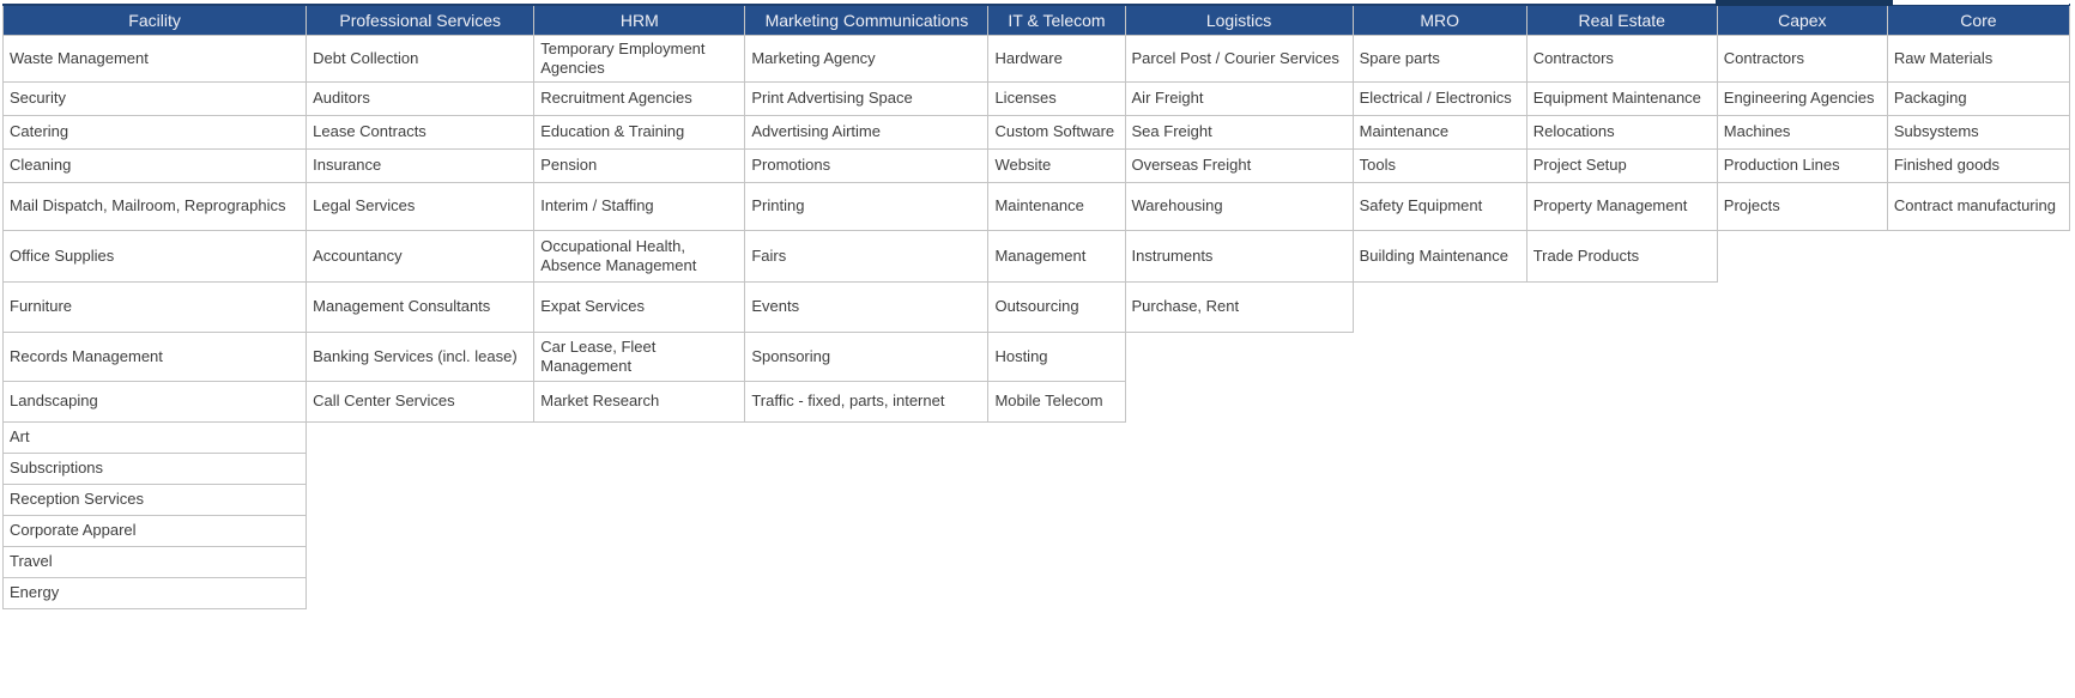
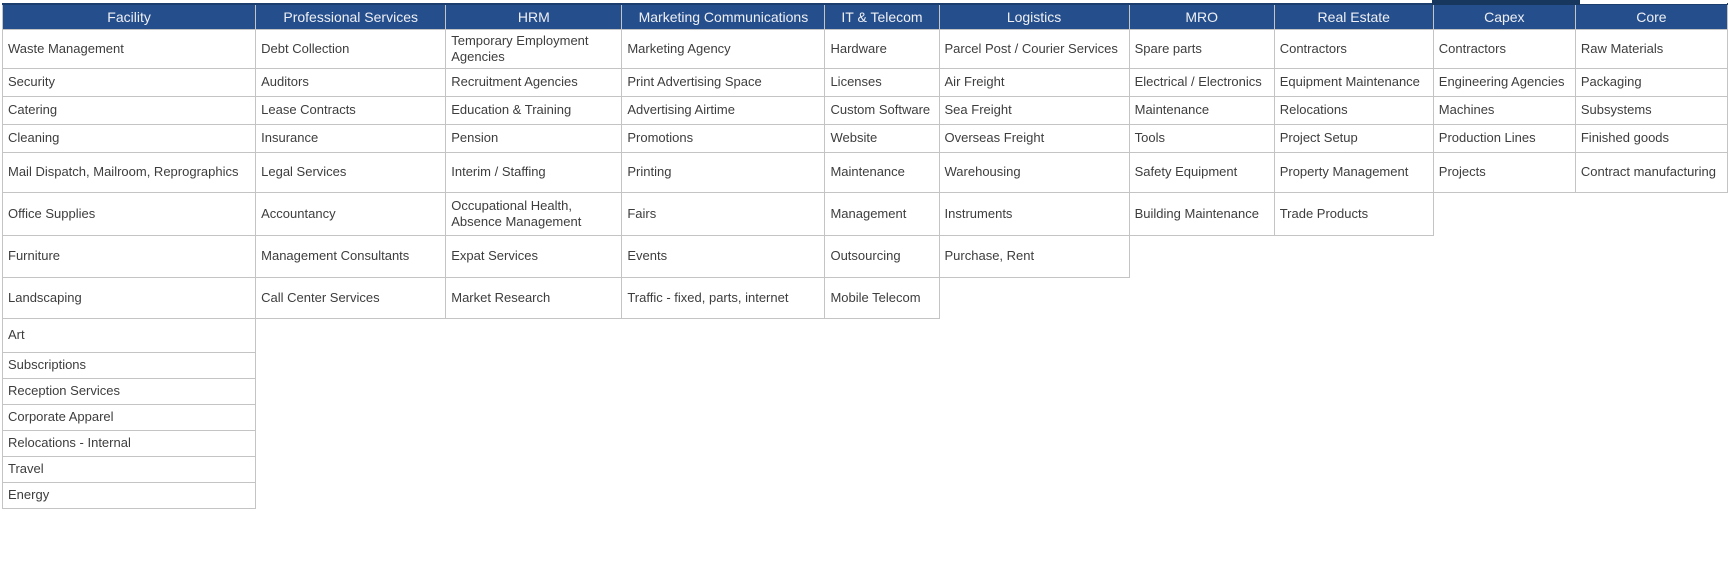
  Facility	Professional Services	HRM	Marketing Communications	IT & Telecom	Logistics	MRO	Real Estate	Capex	Core
  Waste Management	Debt Collection	Temporary Employment Agencies	Marketing Agency	Hardware	Parcel Post / Courier Services	Spare parts	Contractors	Contractors	Raw Materials
  Security	Auditors	Recruitment Agencies	Print Advertising Space	Licenses	Air Freight	Electrical / Electronics	Equipment Maintenance	Engineering Agencies	Packaging
  Catering	Lease Contracts	Education & Training	Advertising Airtime	Custom Software	Sea Freight	Maintenance	Relocations	Machines	Subsystems
  Cleaning	Insurance	Pension	Promotions	Website	Overseas Freight	Tools	Project Setup	Production Lines	Finished goods
  Mail Dispatch, Mailroom, Reprographics	Legal Services	Interim / Staffing	Printing	Maintenance	Warehousing	Safety Equipment	Property Management	Projects	Contract manufacturing
  Office Supplies	Accountancy	Occupational Health, Absence Management	Fairs	Management	Instruments	Building Maintenance	Trade Products
  Furniture	Management Consultants	Expat Services	Events	Outsourcing	Purchase, Rent
- Records Management	Banking Services (incl. lease)	Car Lease, Fleet Management	Sponsoring	Hosting
  Landscaping	Call Center Services	Market Research	Traffic - fixed, parts, internet	Mobile Telecom
  Art
  Subscriptions
  Reception Services
  Corporate Apparel
+ Relocations - Internal
  Travel
  Energy
